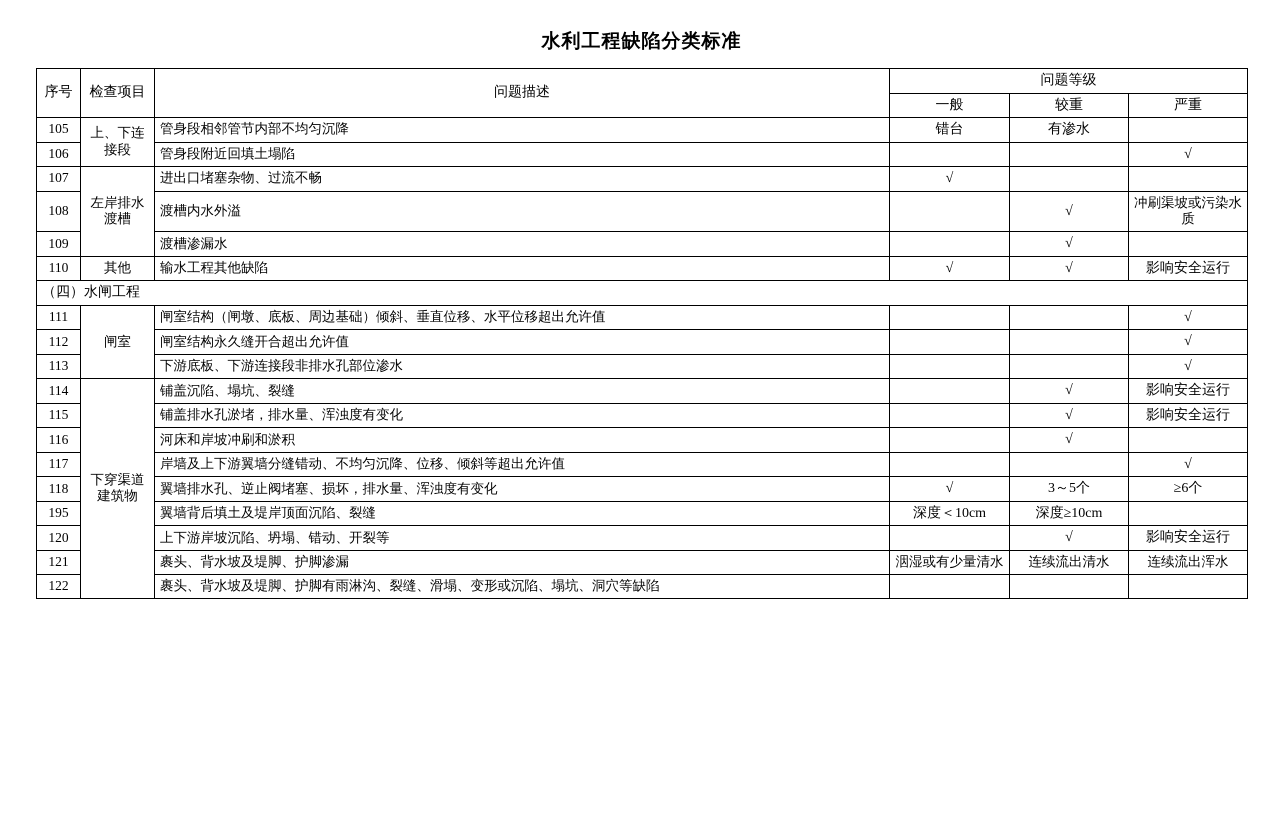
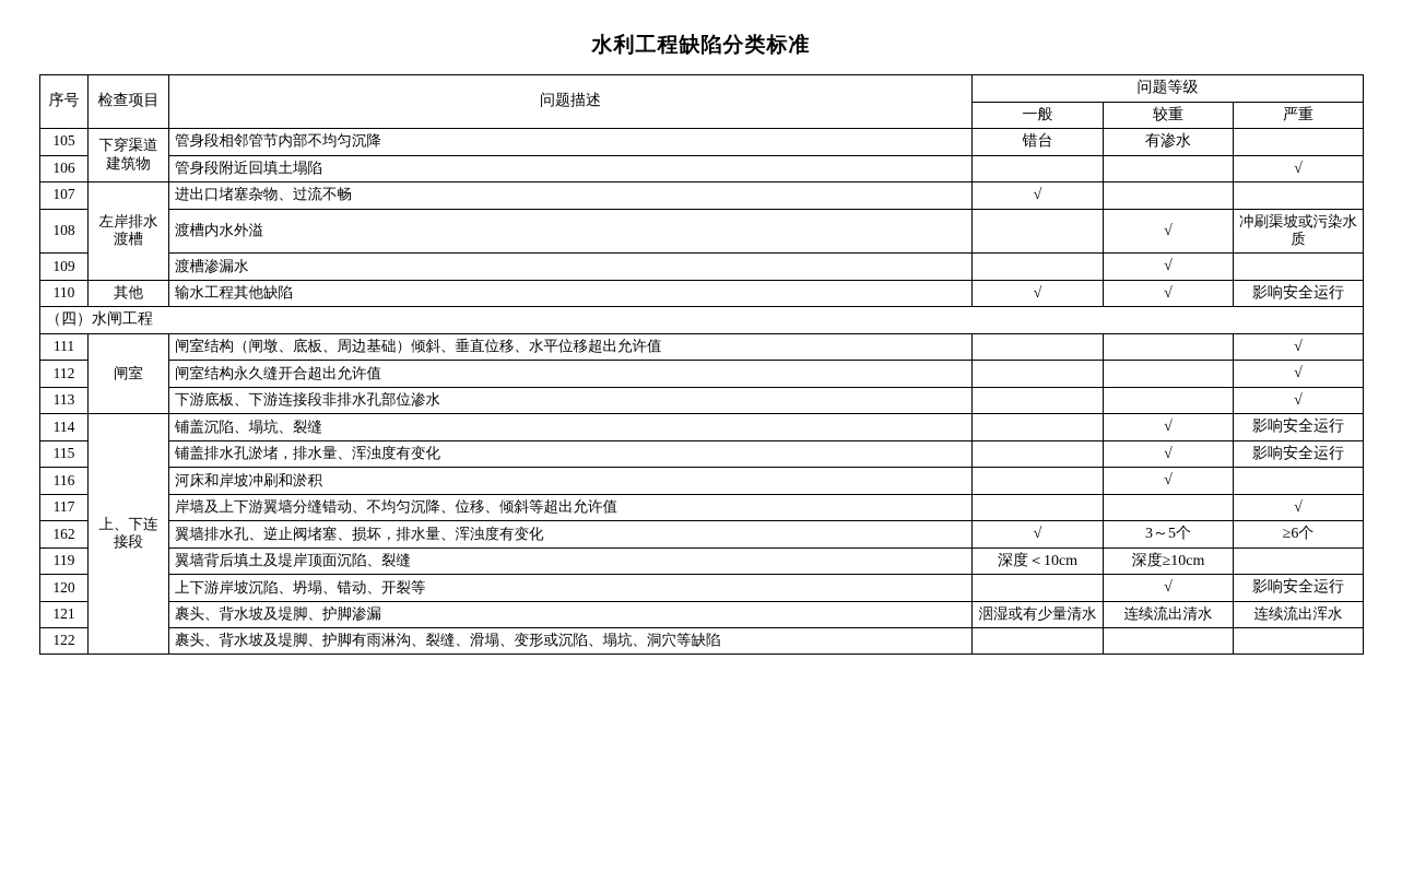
  水利工程缺陷分类标准
  序号	检查项目	问题描述	问题等级
  一般	较重	严重
- 105	上、下连接段	管身段相邻管节内部不均匀沉降	错台	有渗水
+ 105	下穿渠道建筑物	管身段相邻管节内部不均匀沉降	错台	有渗水
  106	管身段附近回填土塌陷			√
  107	左岸排水渡槽	进出口堵塞杂物、过流不畅	√
  108	渡槽内水外溢		√	冲刷渠坡或污染水质
  109	渡槽渗漏水		√
  110	其他	输水工程其他缺陷	√	√	影响安全运行
  （四）水闸工程
  111	闸室	闸室结构（闸墩、底板、周边基础）倾斜、垂直位移、水平位移超出允许值			√
  112	闸室结构永久缝开合超出允许值			√
  113	下游底板、下游连接段非排水孔部位渗水			√
- 114	下穿渠道建筑物	铺盖沉陷、塌坑、裂缝		√	影响安全运行
+ 114	上、下连接段	铺盖沉陷、塌坑、裂缝		√	影响安全运行
  115	铺盖排水孔淤堵，排水量、浑浊度有变化		√	影响安全运行
  116	河床和岸坡冲刷和淤积		√
  117	岸墙及上下游翼墙分缝错动、不均匀沉降、位移、倾斜等超出允许值			√
- 118	翼墙排水孔、逆止阀堵塞、损坏，排水量、浑浊度有变化	√	3～5个	≥6个
+ 162	翼墙排水孔、逆止阀堵塞、损坏，排水量、浑浊度有变化	√	3～5个	≥6个
- 195	翼墙背后填土及堤岸顶面沉陷、裂缝	深度＜10cm	深度≥10cm
+ 119	翼墙背后填土及堤岸顶面沉陷、裂缝	深度＜10cm	深度≥10cm
  120	上下游岸坡沉陷、坍塌、错动、开裂等		√	影响安全运行
  121	裹头、背水坡及堤脚、护脚渗漏	洇湿或有少量清水	连续流出清水	连续流出浑水
  122	裹头、背水坡及堤脚、护脚有雨淋沟、裂缝、滑塌、变形或沉陷、塌坑、洞穴等缺陷
